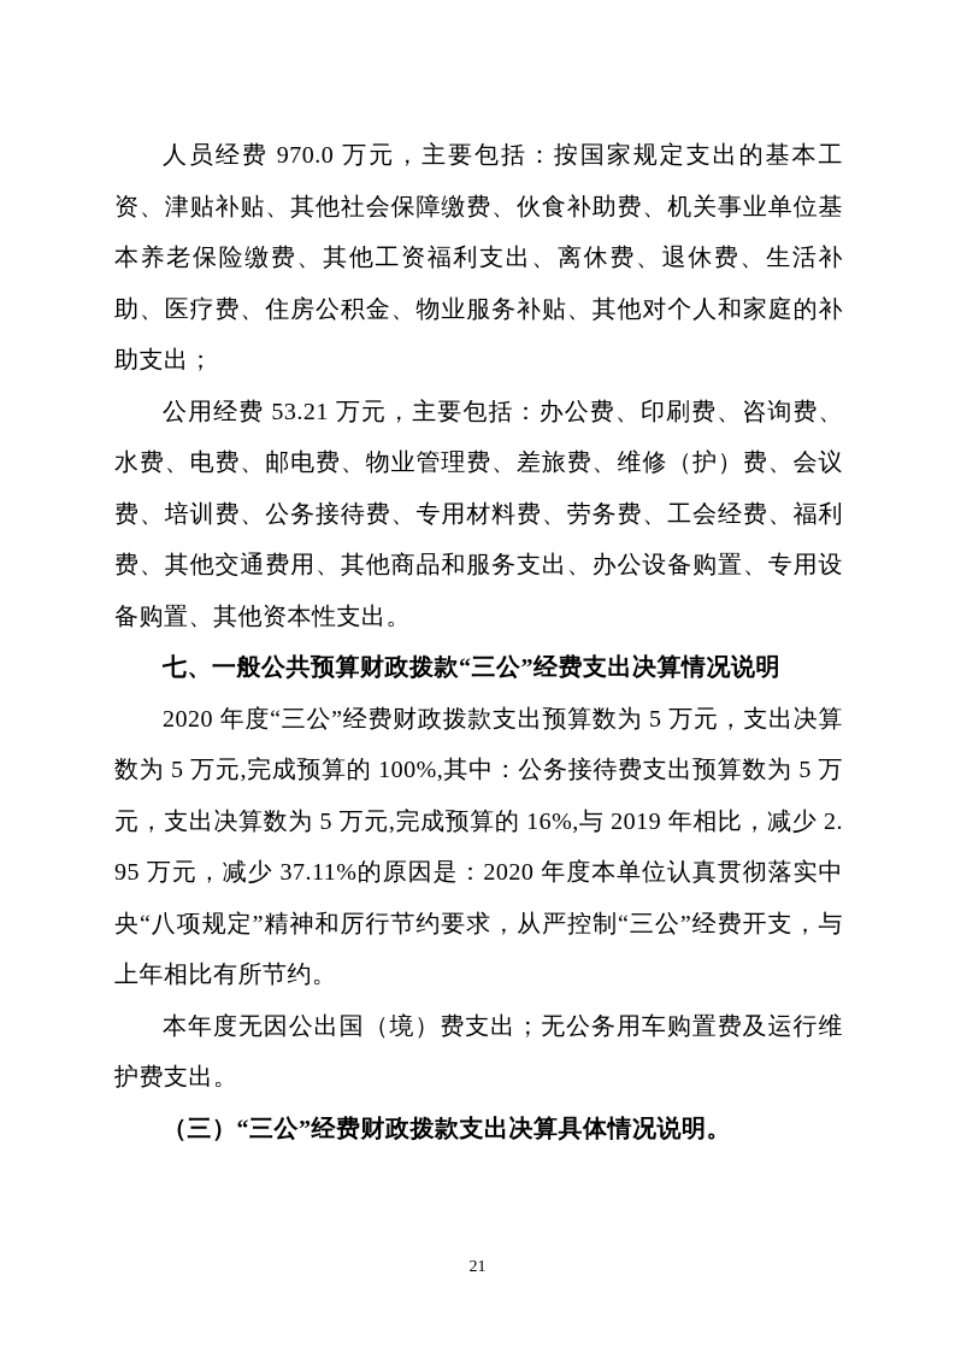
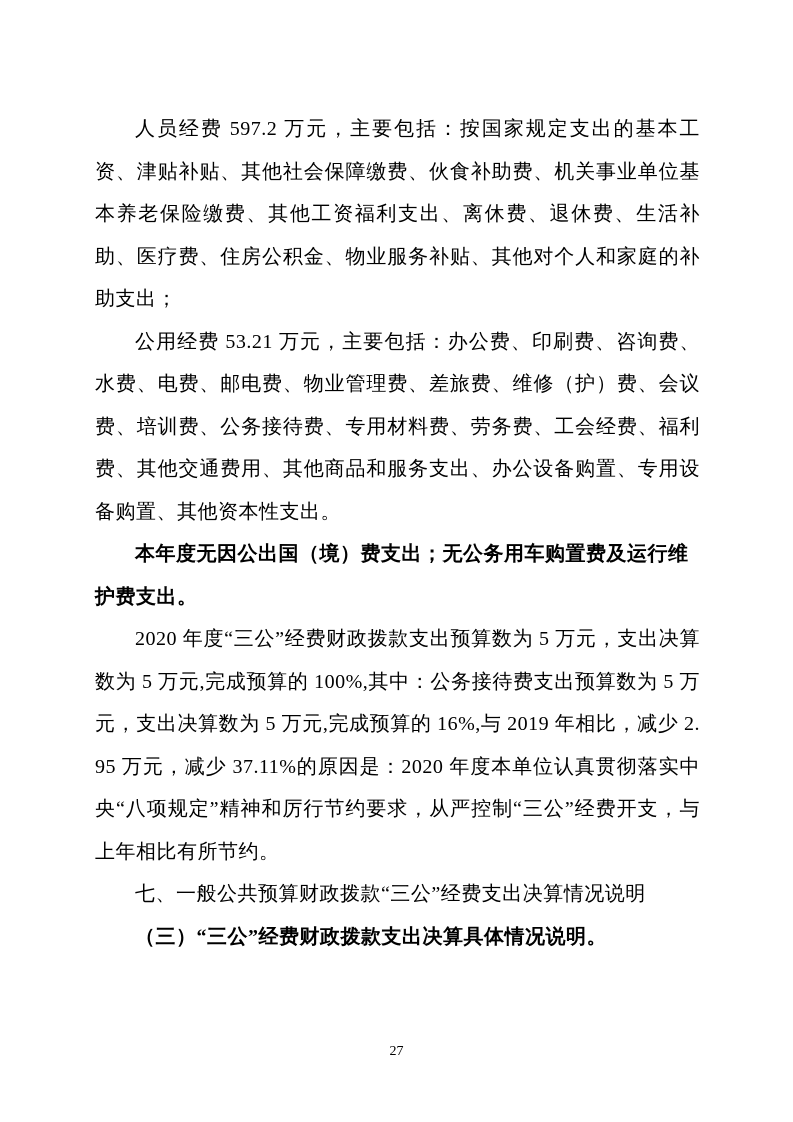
- 人员经费 970.0 万元，主要包括：按国家规定支出的基本工资、津贴补贴、其他社会保障缴费、伙食补助费、机关事业单位基本养老保险缴费、其他工资福利支出、离休费、退休费、生活补助、医疗费、住房公积金、物业服务补贴、其他对个人和家庭的补助支出；
+ 人员经费 597.2 万元，主要包括：按国家规定支出的基本工资、津贴补贴、其他社会保障缴费、伙食补助费、机关事业单位基本养老保险缴费、其他工资福利支出、离休费、退休费、生活补助、医疗费、住房公积金、物业服务补贴、其他对个人和家庭的补助支出；
  公用经费 53.21 万元，主要包括：办公费、印刷费、咨询费、水费、电费、邮电费、物业管理费、差旅费、维修（护）费、会议费、培训费、公务接待费、专用材料费、劳务费、工会经费、福利费、其他交通费用、其他商品和服务支出、办公设备购置、专用设备购置、其他资本性支出。
- 七、一般公共预算财政拨款“三公”经费支出决算情况说明
+ 本年度无因公出国（境）费支出；无公务用车购置费及运行维护费支出。
  2020 年度“三公”经费财政拨款支出预算数为 5 万元，支出决算数为 5 万元,完成预算的 100%,其中：公务接待费支出预算数为 5 万元，支出决算数为 5 万元,完成预算的 16%,与 2019 年相比，减少 2.95 万元，减少 37.11%的原因是：2020 年度本单位认真贯彻落实中央“八项规定”精神和厉行节约要求，从严控制“三公”经费开支，与上年相比有所节约。
- 本年度无因公出国（境）费支出；无公务用车购置费及运行维护费支出。
+ 七、一般公共预算财政拨款“三公”经费支出决算情况说明
  （三）“三公”经费财政拨款支出决算具体情况说明。
- 21
+ 27
